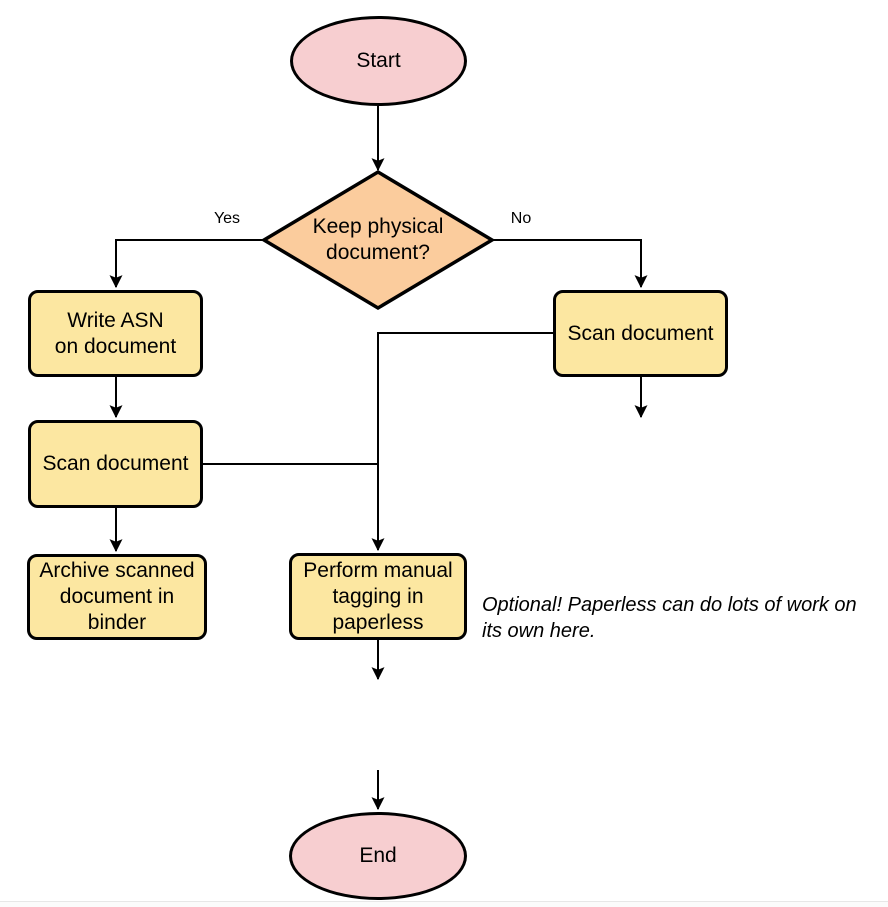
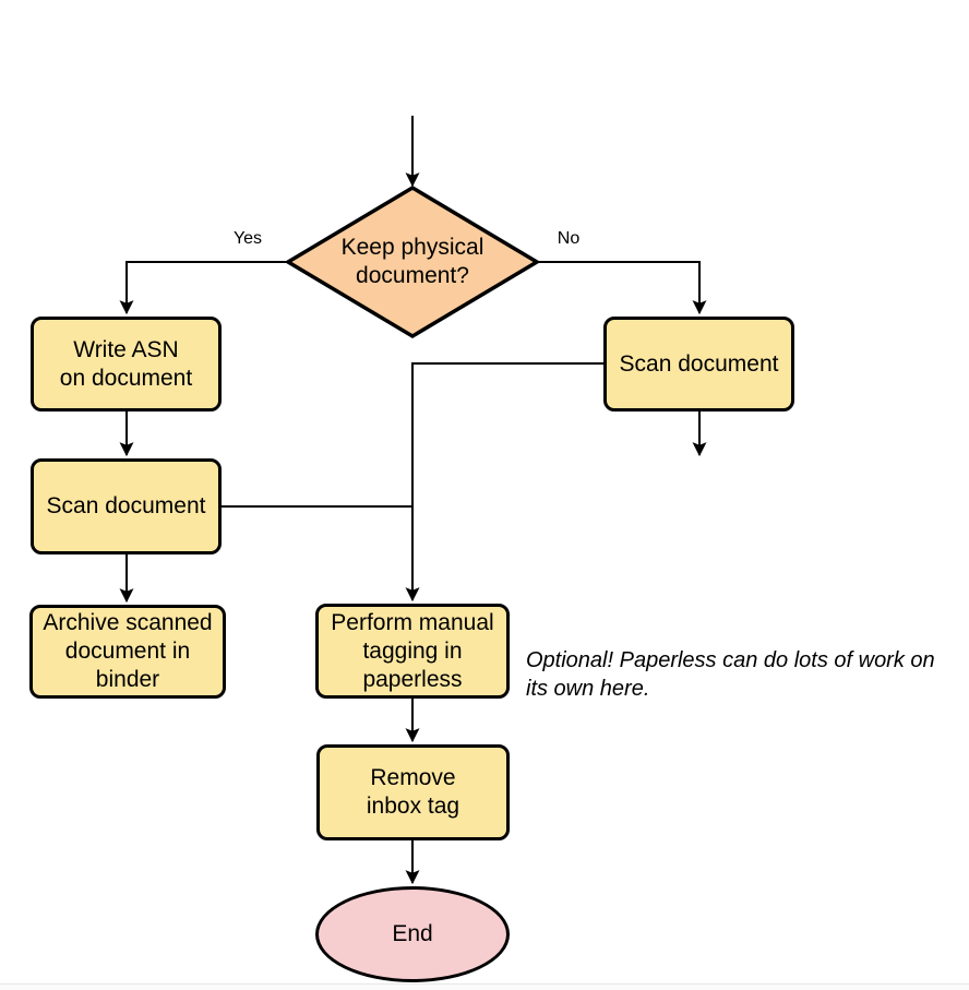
- Start
  Keep physical
  document?
  Yes
  No
  Write ASN
  on document
  Scan document
  Archive scanned
  document in
  binder
  Scan document
  Perform manual
  tagging in
  paperless
+ Remove
+ inbox tag
  End
  Optional! Paperless can do lots of work on
  its own here.
